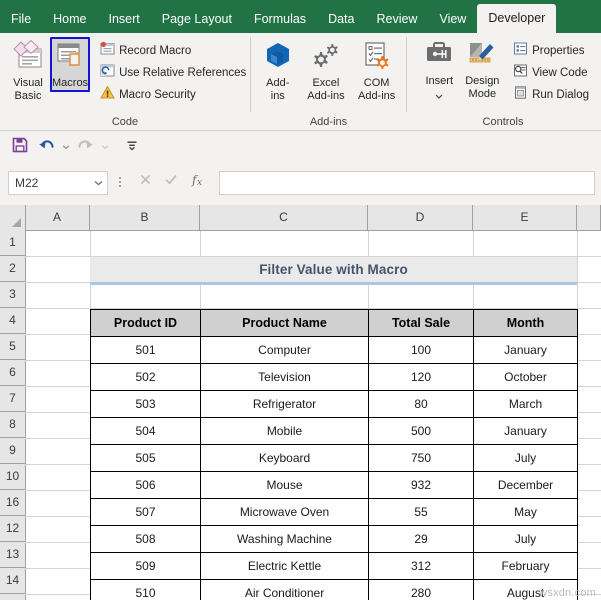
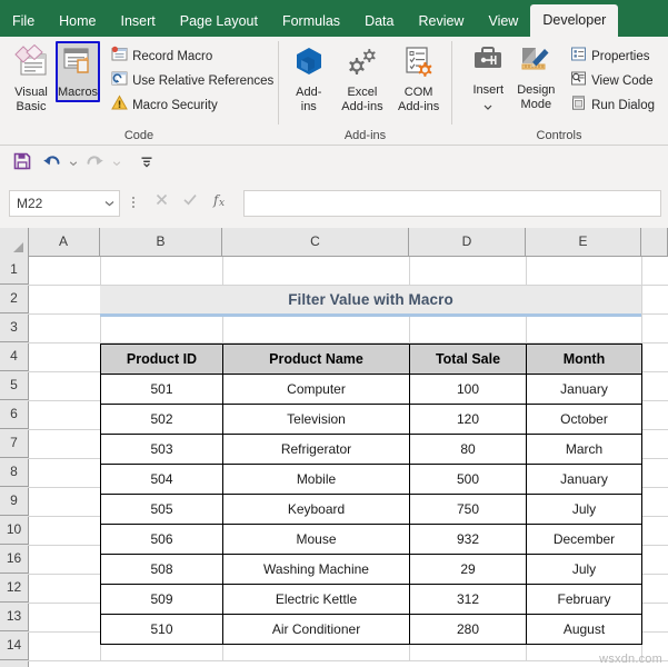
  File
  Home
  Insert
  Page Layout
  Formulas
  Data
  Review
  View
  Developer
  Visual
  Basic
  Macros
  Record Macro
  Use Relative References
  Macro Security
  Code
  Add-
  ins
  Excel
  Add-ins
  COM
  Add-ins
  Add-ins
  Insert
  Design
  Mode
  Properties
  View Code
  Run Dialog
  Controls
  M22
  f
  x
  A
  B
  C
  D
  E
  1
  2
  3
  4
  5
  6
  7
  8
  9
  10
  16
  12
  13
  14
  Filter Value with Macro
  Product ID	Product Name	Total Sale	Month
  501	Computer	100	January
  502	Television	120	October
  503	Refrigerator	80	March
  504	Mobile	500	January
  505	Keyboard	750	July
  506	Mouse	932	December
- 507	Microwave Oven	55	May
  508	Washing Machine	29	July
  509	Electric Kettle	312	February
  510	Air Conditioner	280	August
  wsxdn.com
